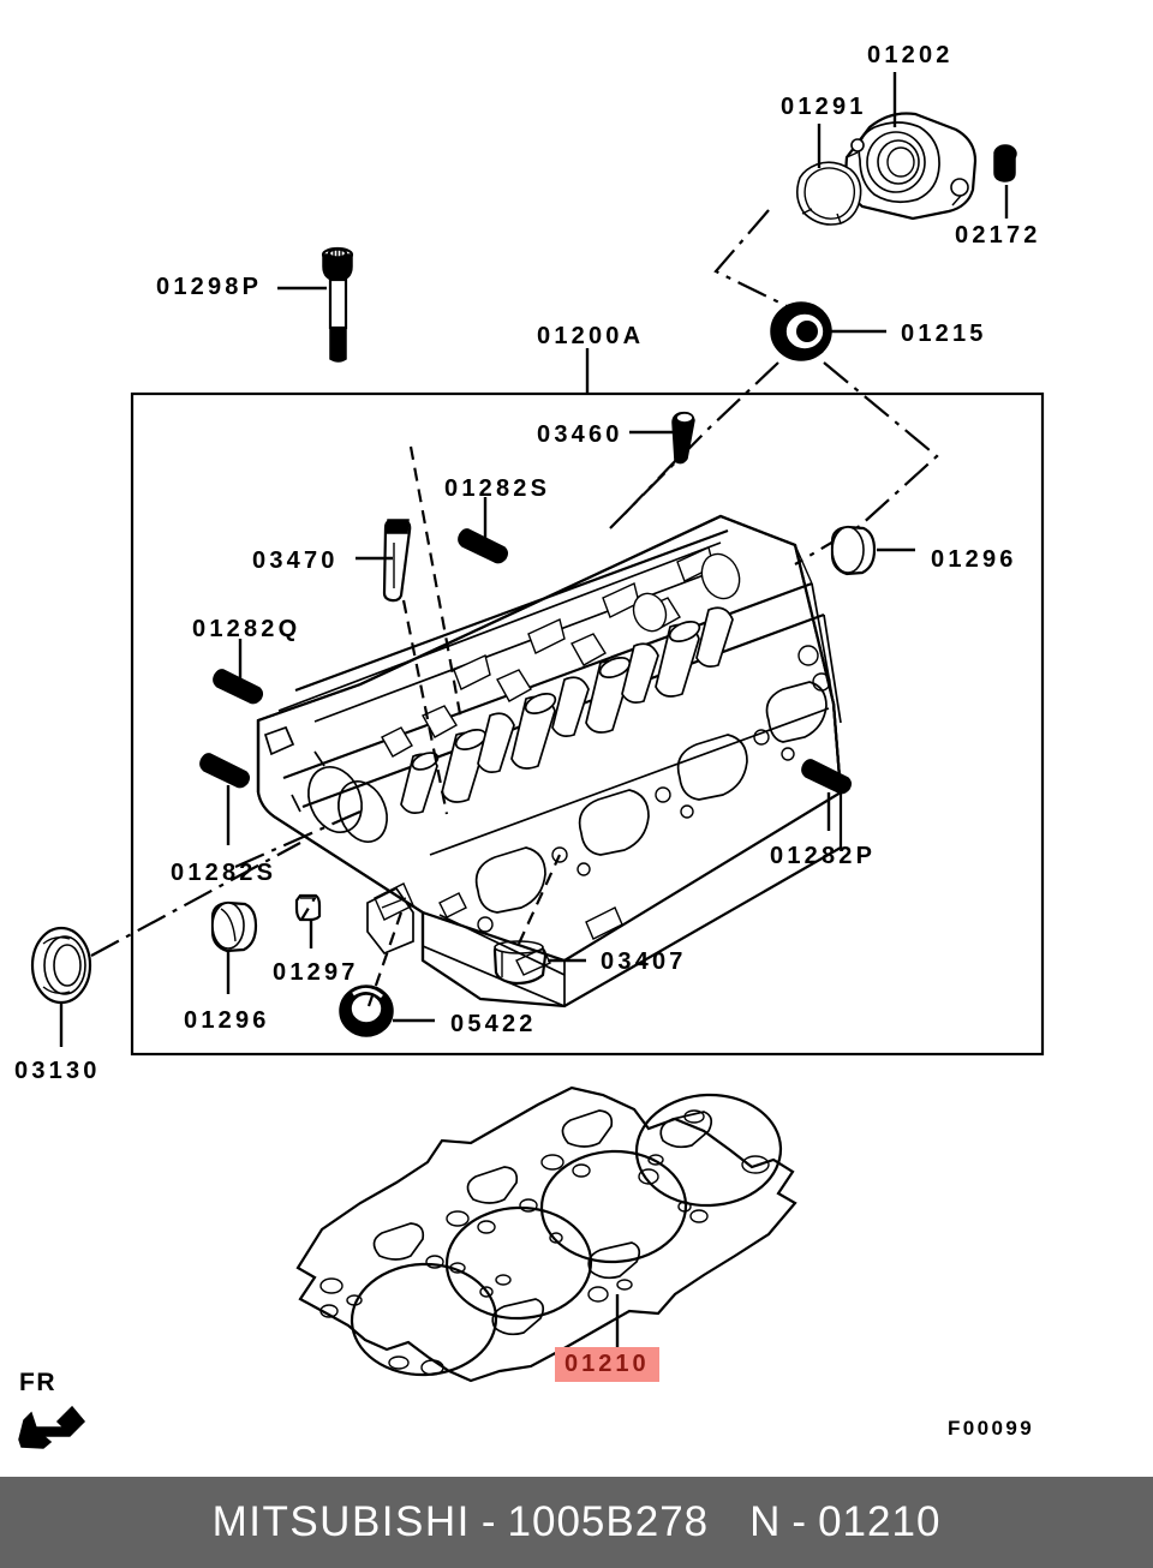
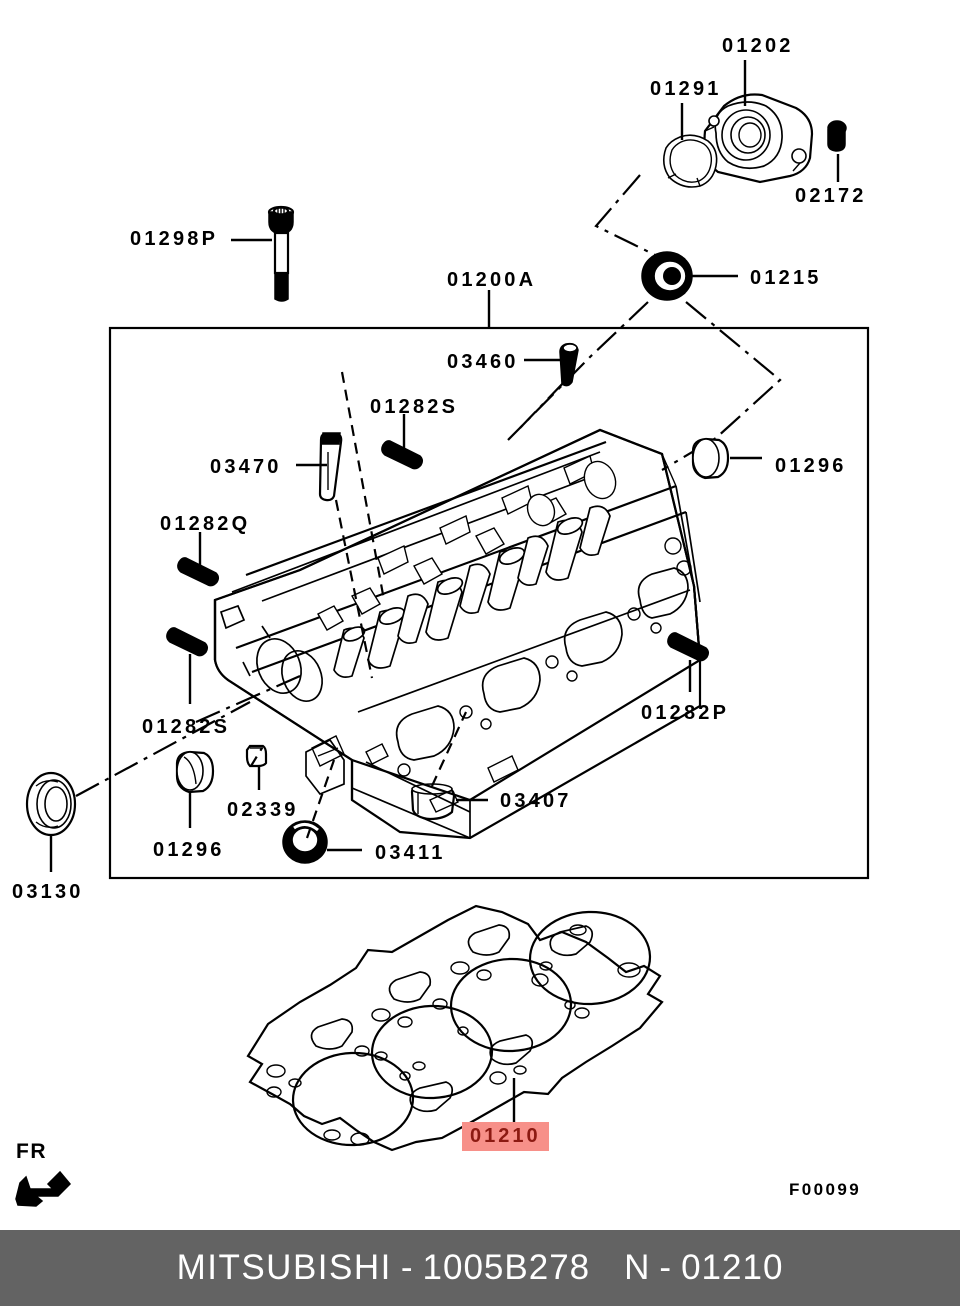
  01202
  01291
  02172
  01298P
  01200A
  01215
  03460
  01282S
  03470
  01296
  01282Q
  01282P
  01282S
- 01297
+ 02339
  03407
  01296
- 05422
+ 03411
  03130
  01210
  FR
  F00099
  MITSUBISHI
  -
  1005B278
  N
  -
  01210
